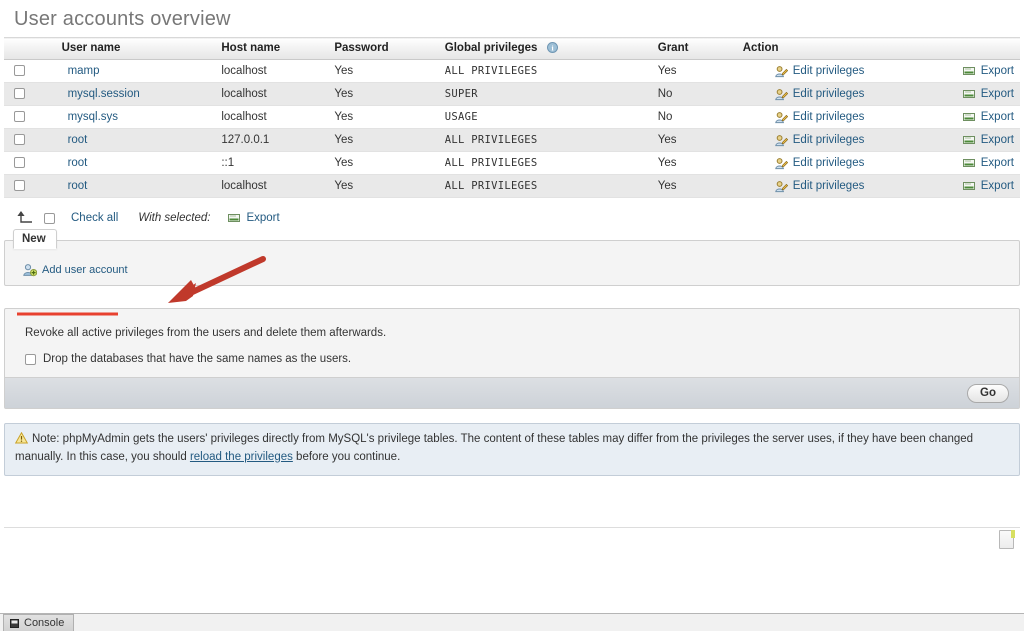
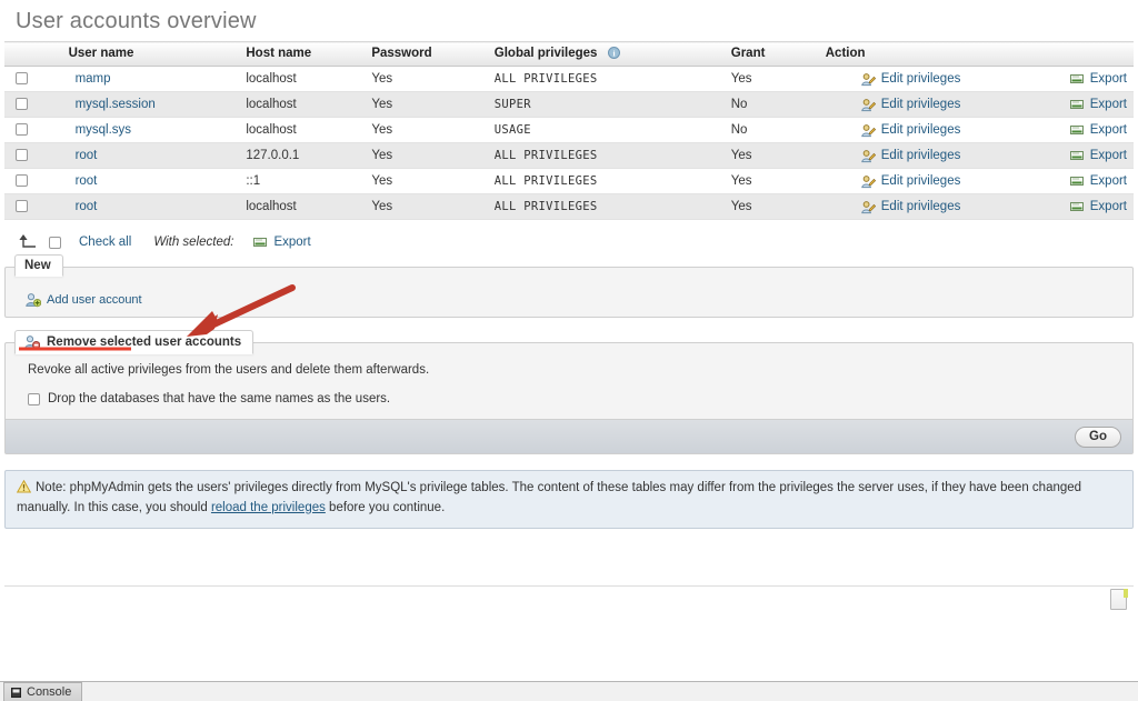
  User accounts overview
  	User name	Host name	Password	Global privileges i	Grant	Action
  	mamp	localhost	Yes	ALL PRIVILEGES	Yes	Edit privileges Export
  	mysql.session	localhost	Yes	SUPER	No	Edit privileges Export
  	mysql.sys	localhost	Yes	USAGE	No	Edit privileges Export
  	root	127.0.0.1	Yes	ALL PRIVILEGES	Yes	Edit privileges Export
  	root	::1	Yes	ALL PRIVILEGES	Yes	Edit privileges Export
  	root	localhost	Yes	ALL PRIVILEGES	Yes	Edit privileges Export
  Check all
  With selected:
  Export
  New
  Add user account
+ Remove selected user accounts
  Revoke all active privileges from the users and delete them afterwards.
  Drop the databases that have the same names as the users.
  Go
  Note: phpMyAdmin gets the users' privileges directly from MySQL's privilege tables. The content of these tables may differ from the privileges the server uses, if they have been changed manually. In this case, you should reload the privileges before you continue.
  Console
